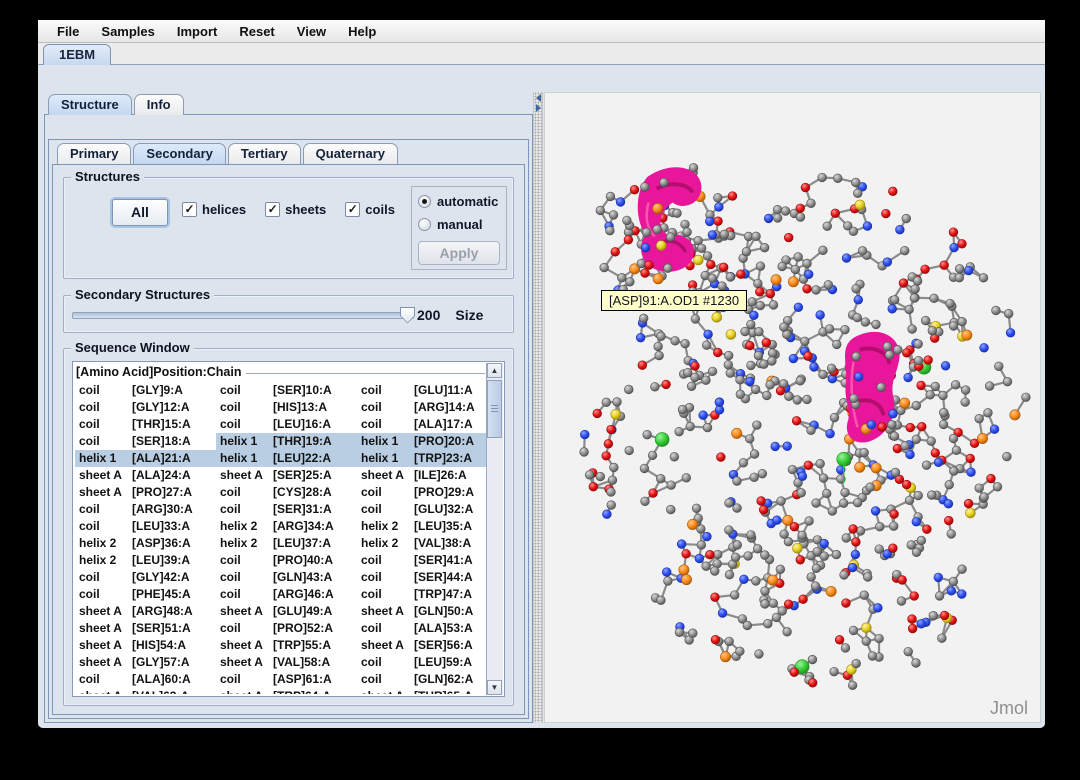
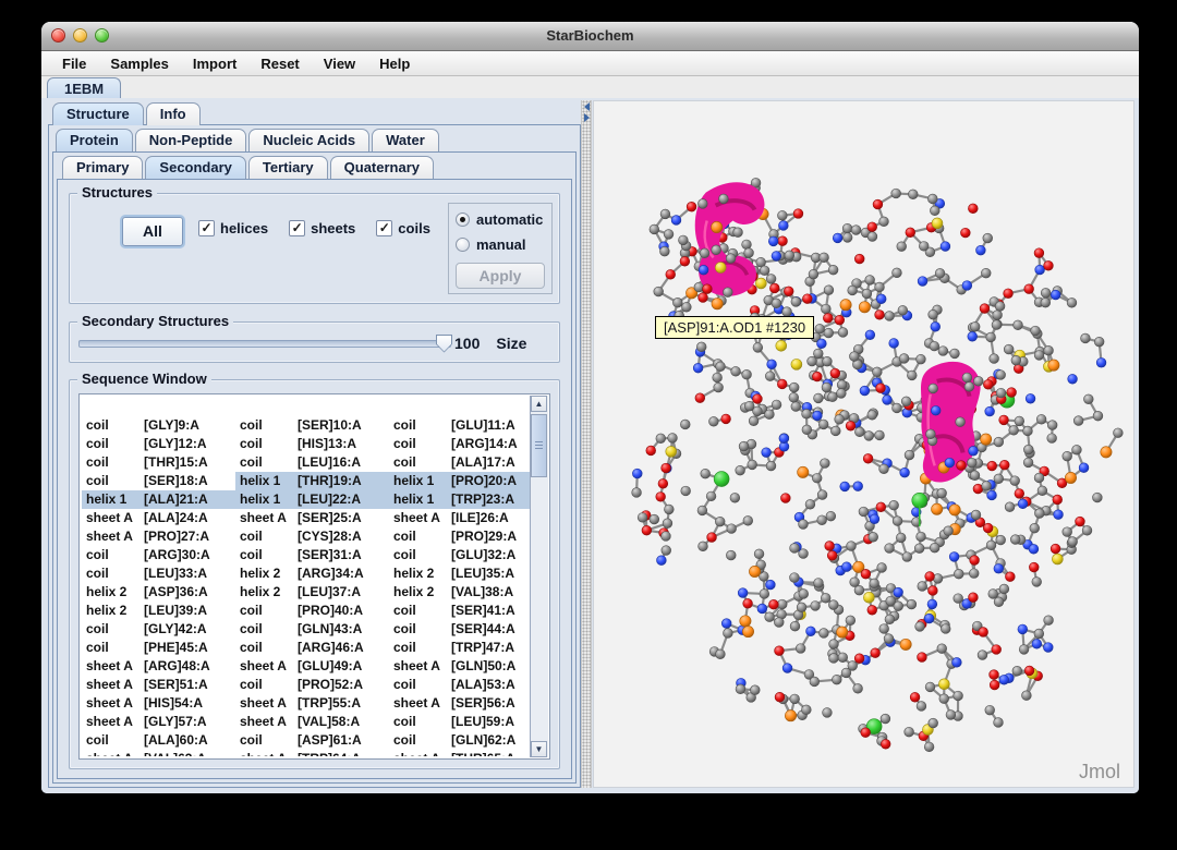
+ StarBiochem
  File
  Samples
  Import
  Reset
  View
  Help
  1EBM
  Structure
  Info
+ Protein
+ Non-Peptide
+ Nucleic Acids
+ Water
  Primary
  Secondary
  Tertiary
  Quaternary
  Structures
  All
  ✓
  helices
  ✓
  sheets
  ✓
  coils
  automatic
  manual
  Apply
  Secondary Structures
- 200
+ 100
  Size
  Sequence Window
- [Amino Acid]Position:Chain
  coil
  [GLY]9:A
  coil
  [SER]10:A
  coil
  [GLU]11:A
  coil
  [GLY]12:A
  coil
  [HIS]13:A
  coil
  [ARG]14:A
  coil
  [THR]15:A
  coil
  [LEU]16:A
  coil
  [ALA]17:A
  coil
  [SER]18:A
  helix 1
  [THR]19:A
  helix 1
  [PRO]20:A
  helix 1
  [ALA]21:A
  helix 1
  [LEU]22:A
  helix 1
  [TRP]23:A
  sheet A
  [ALA]24:A
  sheet A
  [SER]25:A
  sheet A
  [ILE]26:A
  sheet A
  [PRO]27:A
  coil
  [CYS]28:A
  coil
  [PRO]29:A
  coil
  [ARG]30:A
  coil
  [SER]31:A
  coil
  [GLU]32:A
  coil
  [LEU]33:A
  helix 2
  [ARG]34:A
  helix 2
  [LEU]35:A
  helix 2
  [ASP]36:A
  helix 2
  [LEU]37:A
  helix 2
  [VAL]38:A
  helix 2
  [LEU]39:A
  coil
  [PRO]40:A
  coil
  [SER]41:A
  coil
  [GLY]42:A
  coil
  [GLN]43:A
  coil
  [SER]44:A
  coil
  [PHE]45:A
  coil
  [ARG]46:A
  coil
  [TRP]47:A
  sheet A
  [ARG]48:A
  sheet A
  [GLU]49:A
  sheet A
  [GLN]50:A
  sheet A
  [SER]51:A
  coil
  [PRO]52:A
  coil
  [ALA]53:A
  sheet A
  [HIS]54:A
  sheet A
  [TRP]55:A
  sheet A
  [SER]56:A
  sheet A
  [GLY]57:A
  sheet A
  [VAL]58:A
  coil
  [LEU]59:A
  coil
  [ALA]60:A
  coil
  [ASP]61:A
  coil
  [GLN]62:A
  ▲
  ▼
  [ASP]91:A.OD1 #1230
  Jmol
